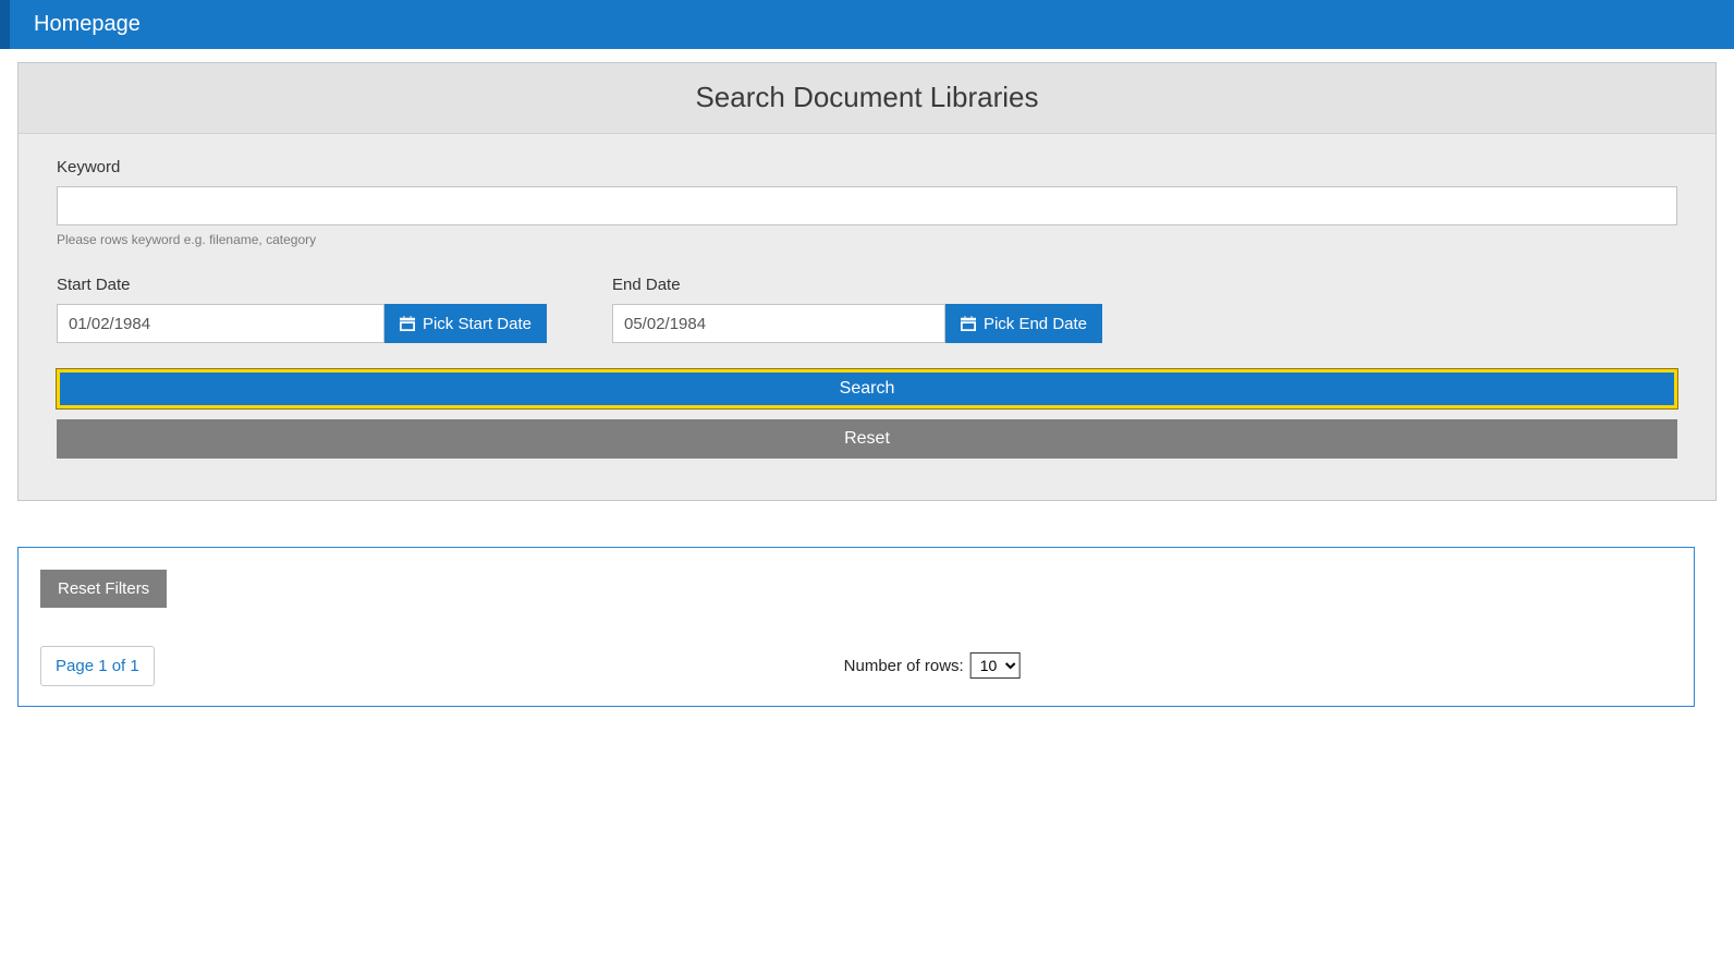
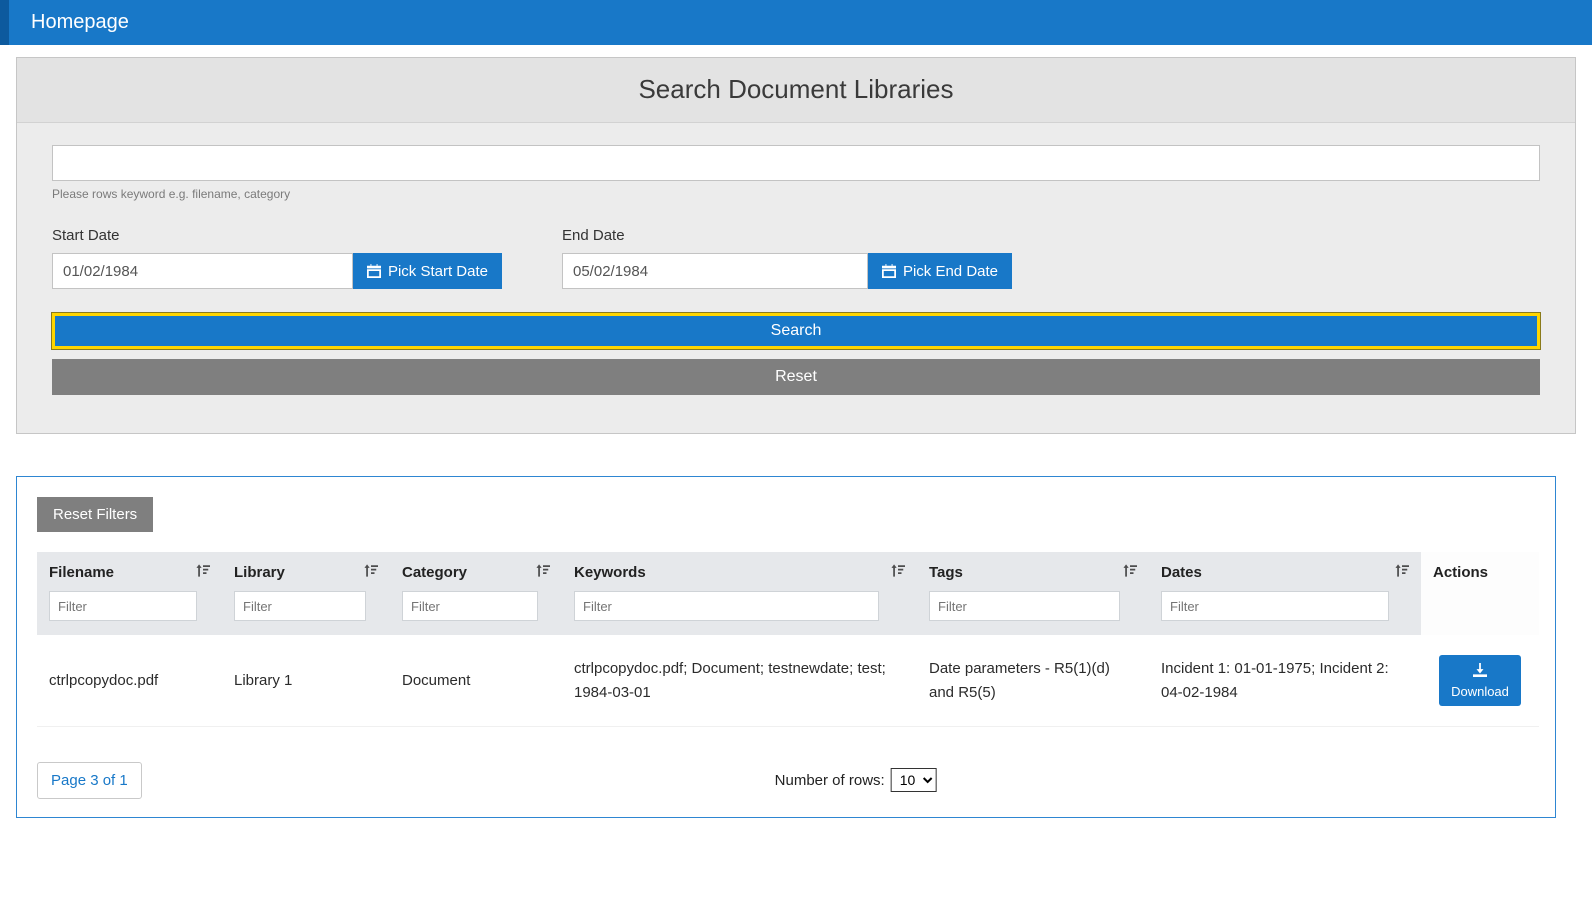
  Homepage
  Search Document Libraries
- Keyword
  Please rows keyword e.g. filename, category
  Start Date
  01/02/1984
  Pick Start Date
  End Date
  05/02/1984
  Pick End Date
  Search
  Reset
  Reset Filters
+ Filename Filter	Library Filter	Category Filter	Keywords Filter	Tags Filter	Dates Filter	Actions
+ ctrlpcopydoc.pdf	Library 1	Document	ctrlpcopydoc.pdf; Document; testnewdate; test; 1984-03-01	Date parameters - R5(1)(d) and R5(5)	Incident 1: 01-01-1975; Incident 2: 04-02-1984	Download
- Page 1 of 1
+ Page 3 of 1
  Number of rows:
  10
